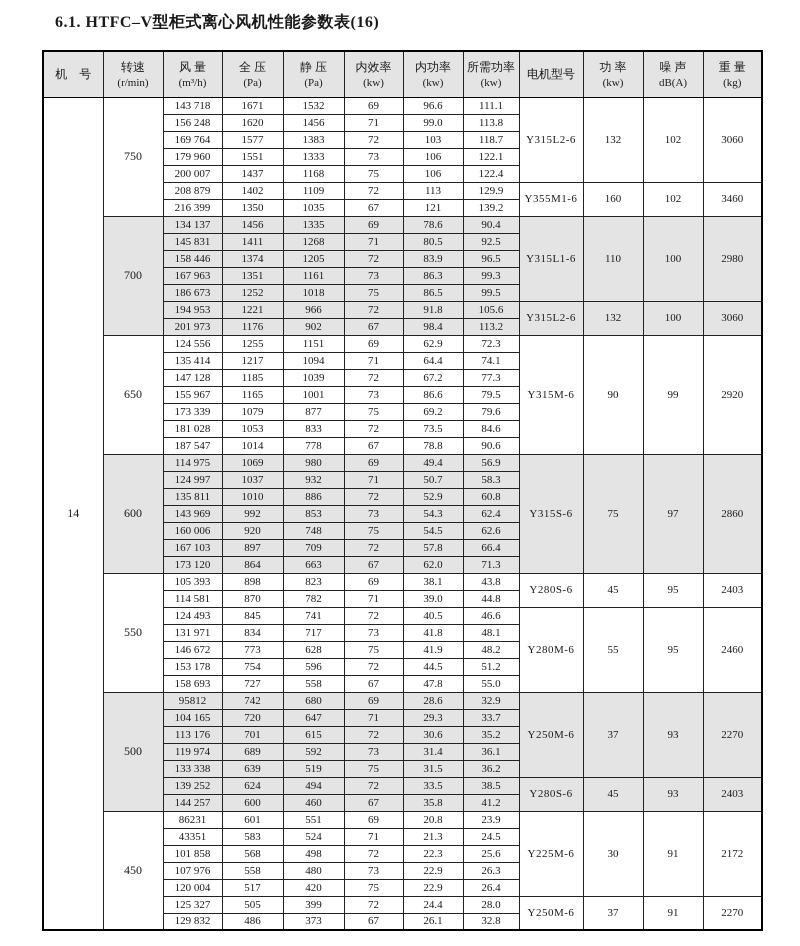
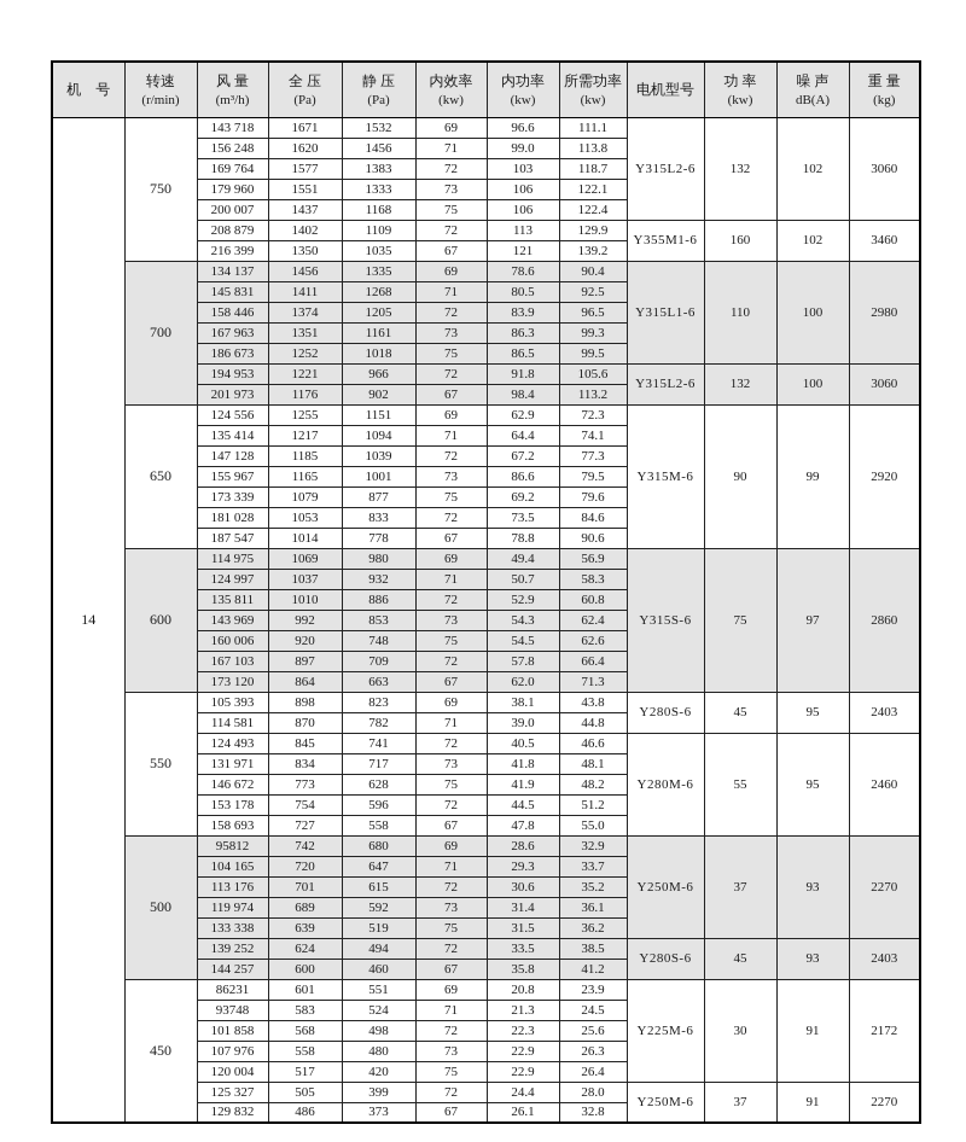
- 6.1. HTFC–V型柜式离心风机性能参数表(16)
  机 号	转速(r/min)	风 量(m³/h)	全 压(Pa)	静 压(Pa)	内效率(kw)	内功率(kw)	所需功率(kw)	电机型号	功 率(kw)	噪 声dB(A)	重 量(kg)
  14	750	143 718	1671	1532	69	96.6	111.1	Y315L2-6	132	102	3060
  156 248	1620	1456	71	99.0	113.8
  169 764	1577	1383	72	103	118.7
  179 960	1551	1333	73	106	122.1
  200 007	1437	1168	75	106	122.4
  208 879	1402	1109	72	113	129.9	Y355M1-6	160	102	3460
  216 399	1350	1035	67	121	139.2
  700	134 137	1456	1335	69	78.6	90.4	Y315L1-6	110	100	2980
  145 831	1411	1268	71	80.5	92.5
  158 446	1374	1205	72	83.9	96.5
  167 963	1351	1161	73	86.3	99.3
  186 673	1252	1018	75	86.5	99.5
  194 953	1221	966	72	91.8	105.6	Y315L2-6	132	100	3060
  201 973	1176	902	67	98.4	113.2
  650	124 556	1255	1151	69	62.9	72.3	Y315M-6	90	99	2920
  135 414	1217	1094	71	64.4	74.1
  147 128	1185	1039	72	67.2	77.3
  155 967	1165	1001	73	86.6	79.5
  173 339	1079	877	75	69.2	79.6
  181 028	1053	833	72	73.5	84.6
  187 547	1014	778	67	78.8	90.6
  600	114 975	1069	980	69	49.4	56.9	Y315S-6	75	97	2860
  124 997	1037	932	71	50.7	58.3
  135 811	1010	886	72	52.9	60.8
  143 969	992	853	73	54.3	62.4
  160 006	920	748	75	54.5	62.6
  167 103	897	709	72	57.8	66.4
  173 120	864	663	67	62.0	71.3
  550	105 393	898	823	69	38.1	43.8	Y280S-6	45	95	2403
  114 581	870	782	71	39.0	44.8
  124 493	845	741	72	40.5	46.6	Y280M-6	55	95	2460
  131 971	834	717	73	41.8	48.1
  146 672	773	628	75	41.9	48.2
  153 178	754	596	72	44.5	51.2
  158 693	727	558	67	47.8	55.0
  500	95812	742	680	69	28.6	32.9	Y250M-6	37	93	2270
  104 165	720	647	71	29.3	33.7
  113 176	701	615	72	30.6	35.2
  119 974	689	592	73	31.4	36.1
  133 338	639	519	75	31.5	36.2
  139 252	624	494	72	33.5	38.5	Y280S-6	45	93	2403
  144 257	600	460	67	35.8	41.2
  450	86231	601	551	69	20.8	23.9	Y225M-6	30	91	2172
- 43351	583	524	71	21.3	24.5
+ 93748	583	524	71	21.3	24.5
  101 858	568	498	72	22.3	25.6
  107 976	558	480	73	22.9	26.3
  120 004	517	420	75	22.9	26.4
  125 327	505	399	72	24.4	28.0	Y250M-6	37	91	2270
  129 832	486	373	67	26.1	32.8
